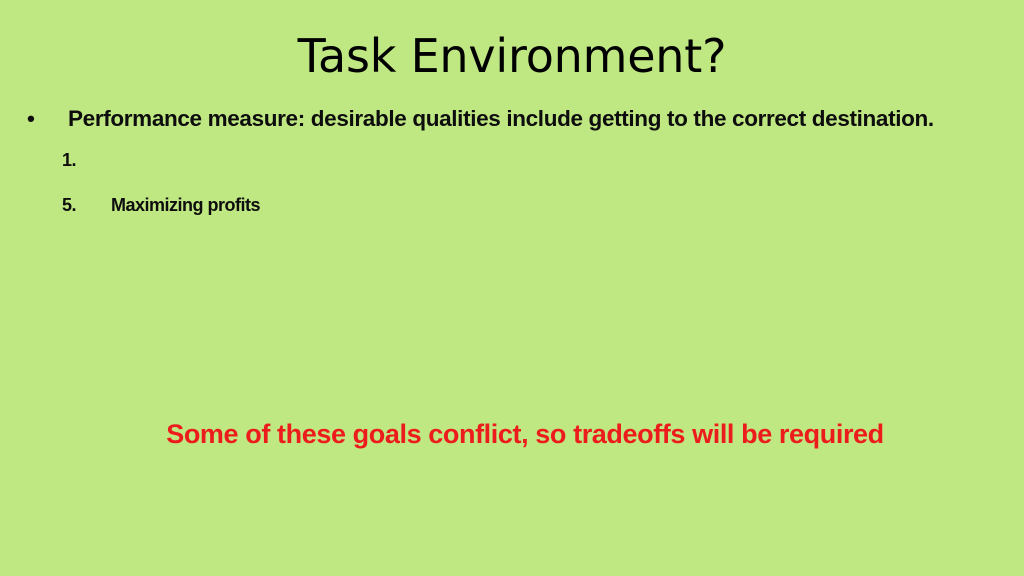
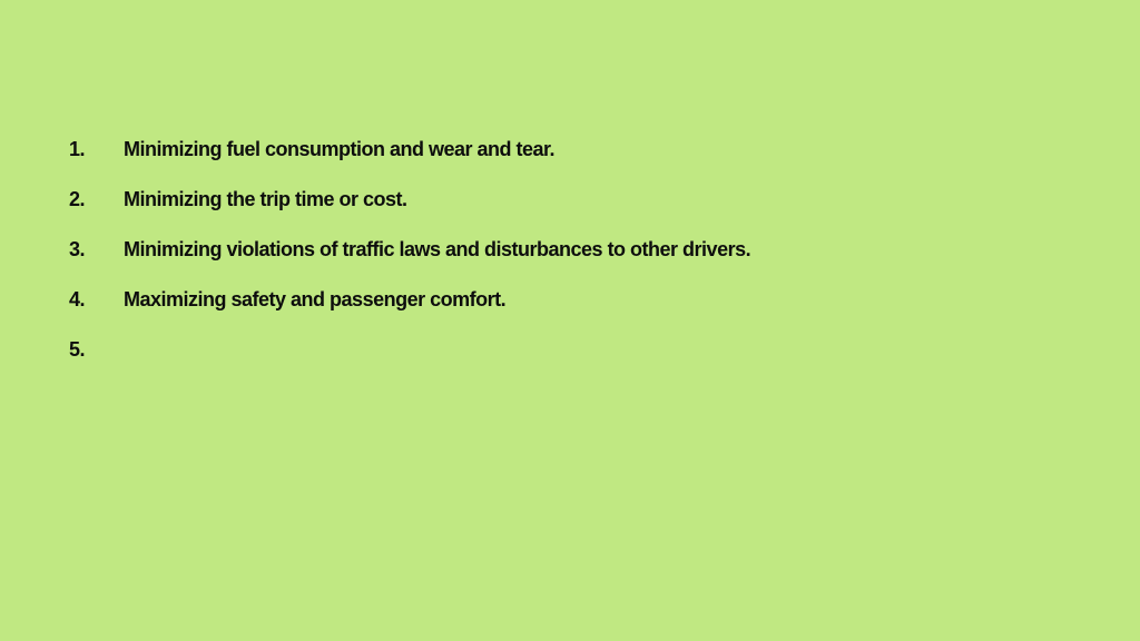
- Task Environment?
- •
- Performance measure: desirable qualities include getting to the correct destination.
  1.
+ Minimizing fuel consumption and wear and tear.
+ 2.
+ Minimizing the trip time or cost.
+ 3.
+ Minimizing violations of traffic laws and disturbances to other drivers.
+ 4.
+ Maximizing safety and passenger comfort.
  5.
- Maximizing profits
- Some of these goals conflict, so tradeoffs will be required
